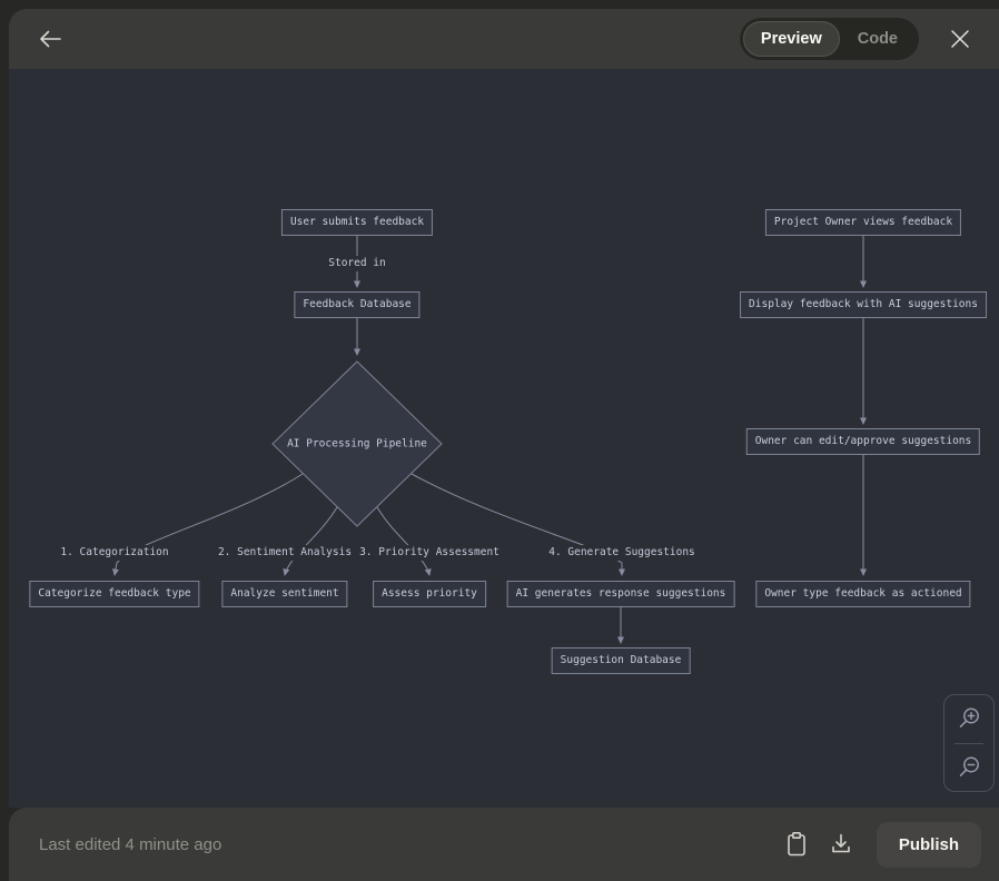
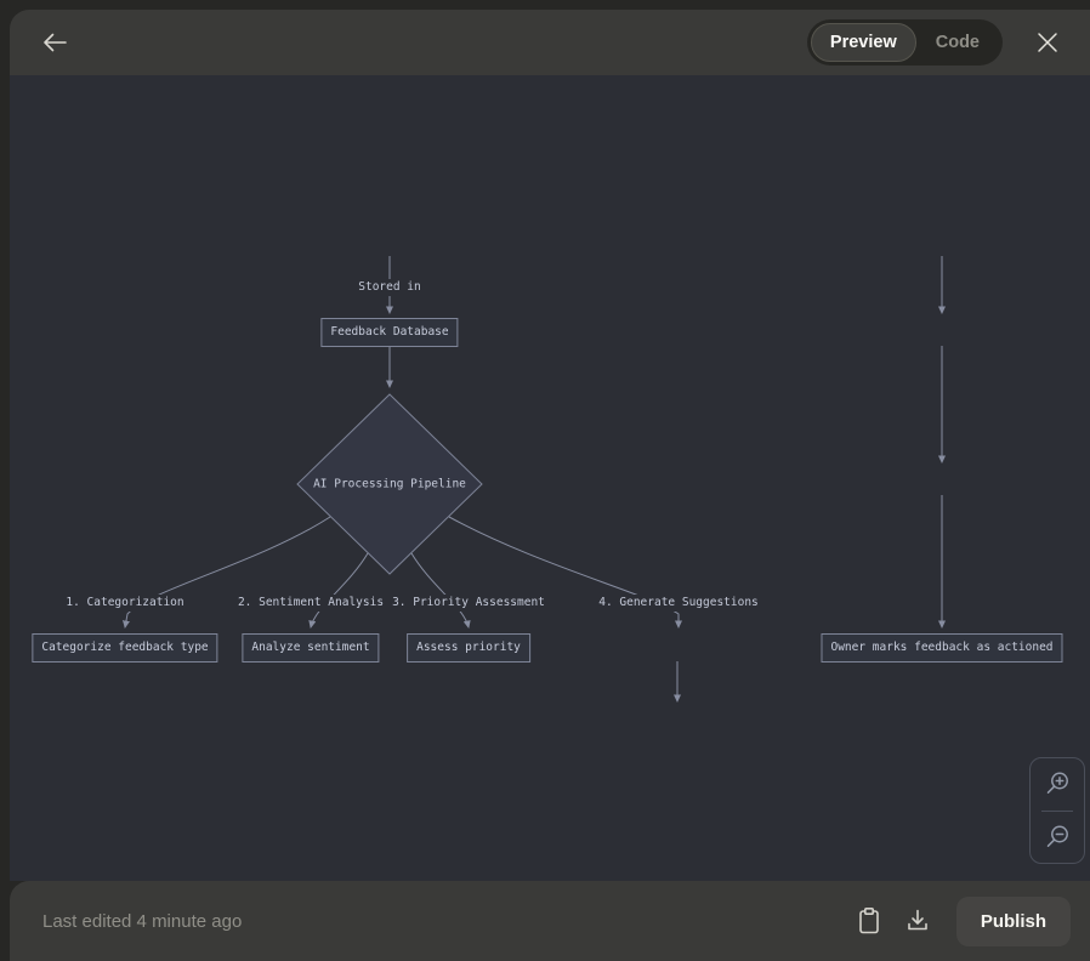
  Preview
  Code
  Stored in
  1. Categorization
  2. Sentiment Analysis
  3. Priority Assessment
  4. Generate Suggestions
- User submits feedback
  Feedback Database
  AI Processing Pipeline
  Categorize feedback type
  Analyze sentiment
  Assess priority
- AI generates response suggestions
- Suggestion Database
- Project Owner views feedback
- Display feedback with AI suggestions
- Owner can edit/approve suggestions
- Owner type feedback as actioned
+ Owner marks feedback as actioned
  Last edited 4 minute ago
  Publish
